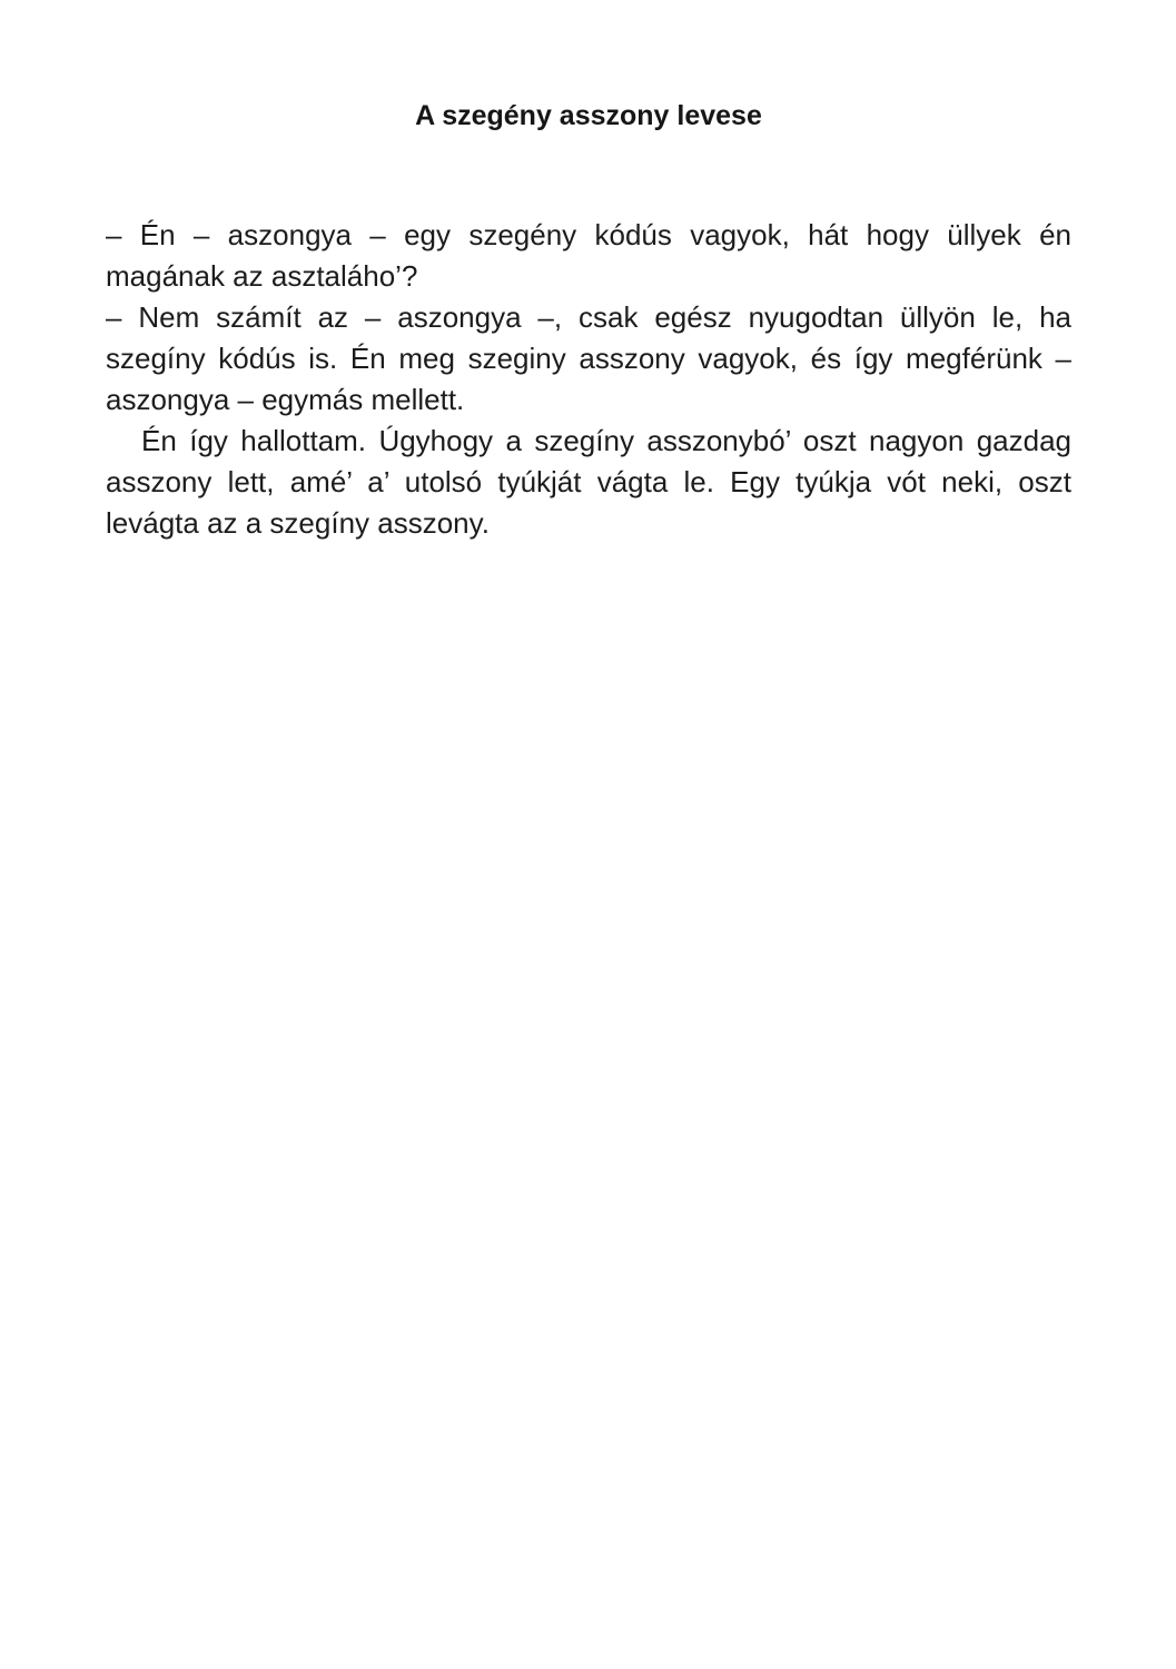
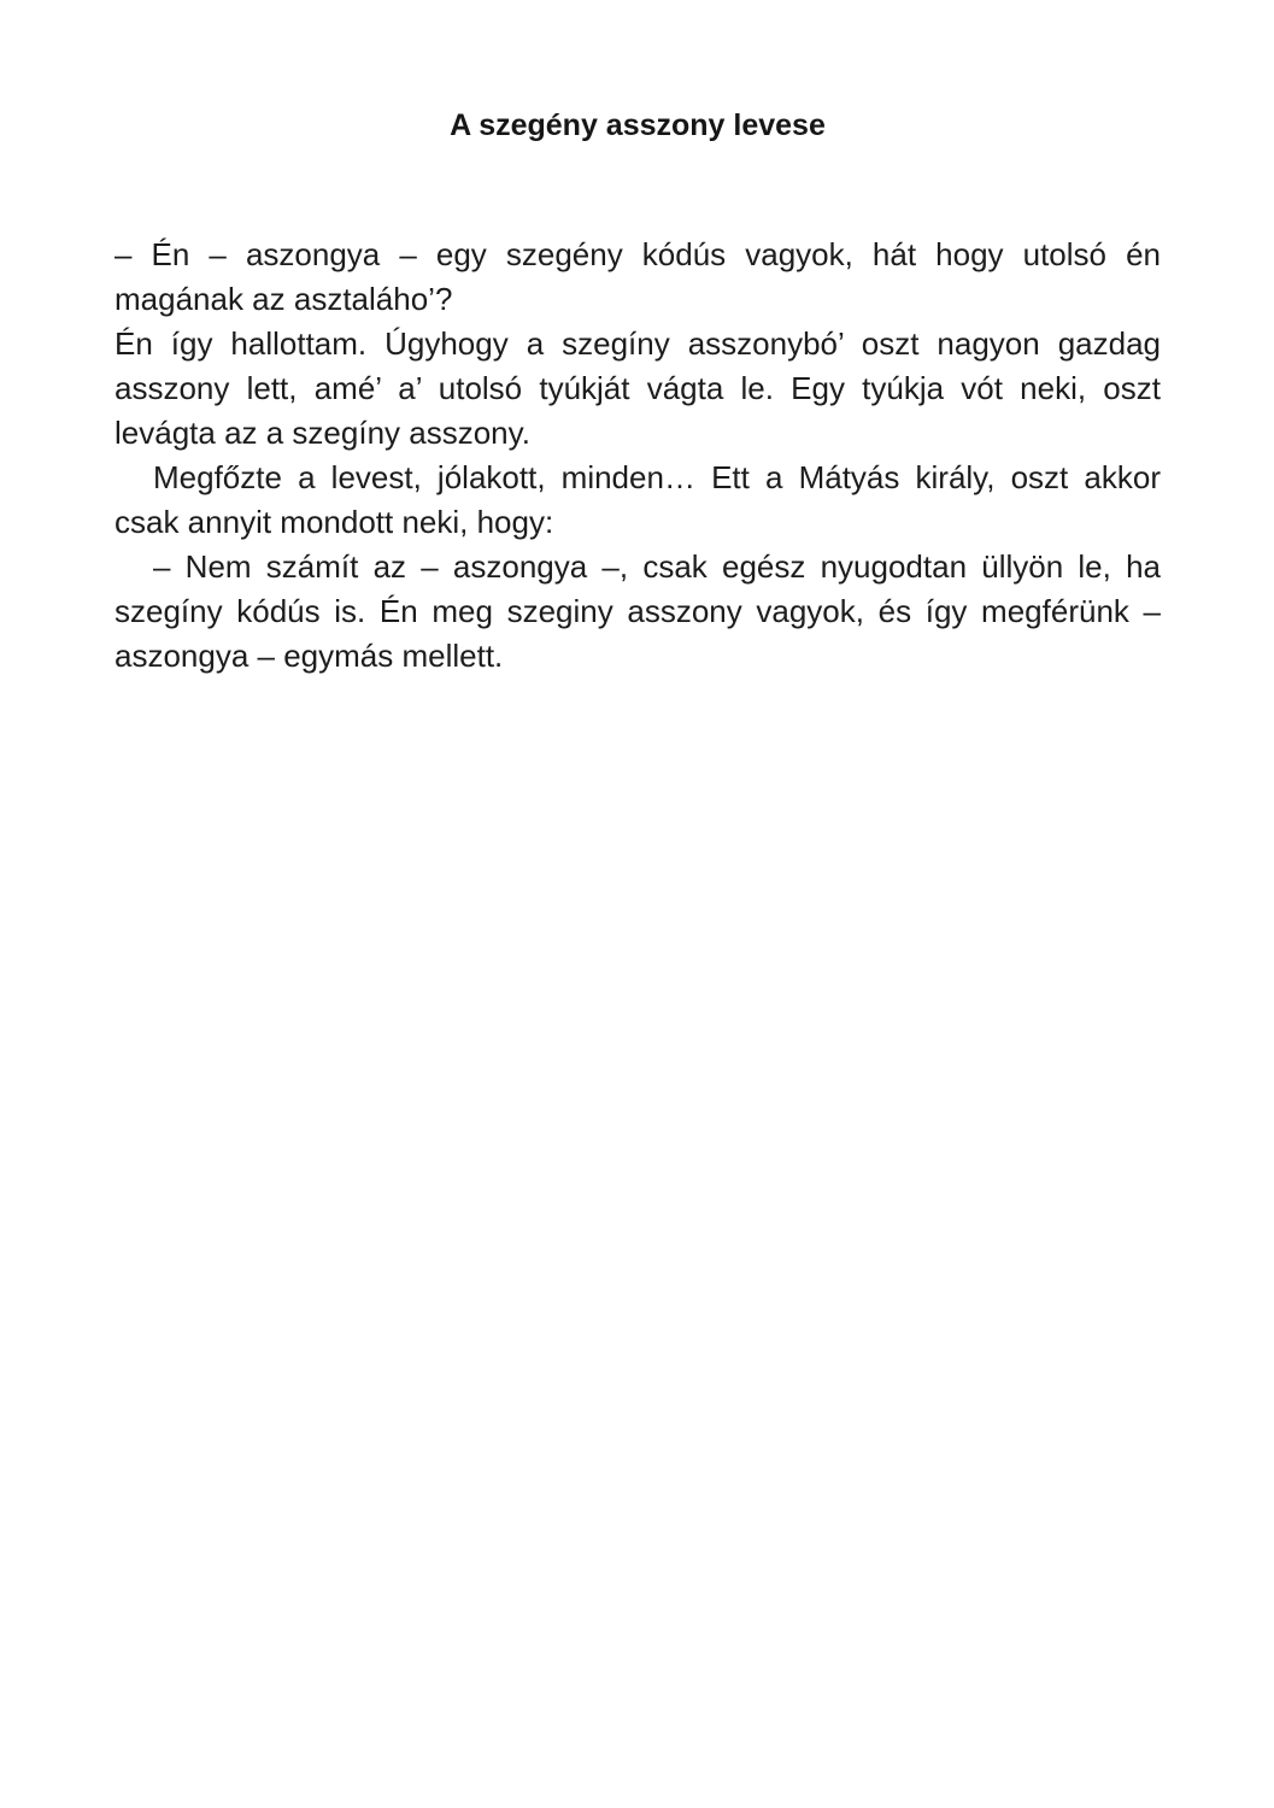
  A szegény asszony levese
- – Én – aszongya – egy szegény kódús vagyok, hát hogy üllyek én magának az asztaláho’?
+ – Én – aszongya – egy szegény kódús vagyok, hát hogy utolsó én magának az asztaláho’?
- – Nem számít az – aszongya –, csak egész nyugodtan üllyön le, ha szegíny kódús is. Én meg szeginy asszony vagyok, és így megférünk – aszongya – egymás mellett.
+ Én így hallottam. Úgyhogy a szegíny asszonybó’ oszt nagyon gazdag asszony lett, amé’ a’ utolsó tyúkját vágta le. Egy tyúkja vót neki, oszt levágta az a szegíny asszony.
+ Megfőzte a levest, jólakott, minden… Ett a Mátyás király, oszt akkor csak annyit mondott neki, hogy:
- Én így hallottam. Úgyhogy a szegíny asszonybó’ oszt nagyon gazdag asszony lett, amé’ a’ utolsó tyúkját vágta le. Egy tyúkja vót neki, oszt levágta az a szegíny asszony.
+ – Nem számít az – aszongya –, csak egész nyugodtan üllyön le, ha szegíny kódús is. Én meg szeginy asszony vagyok, és így megférünk – aszongya – egymás mellett.
